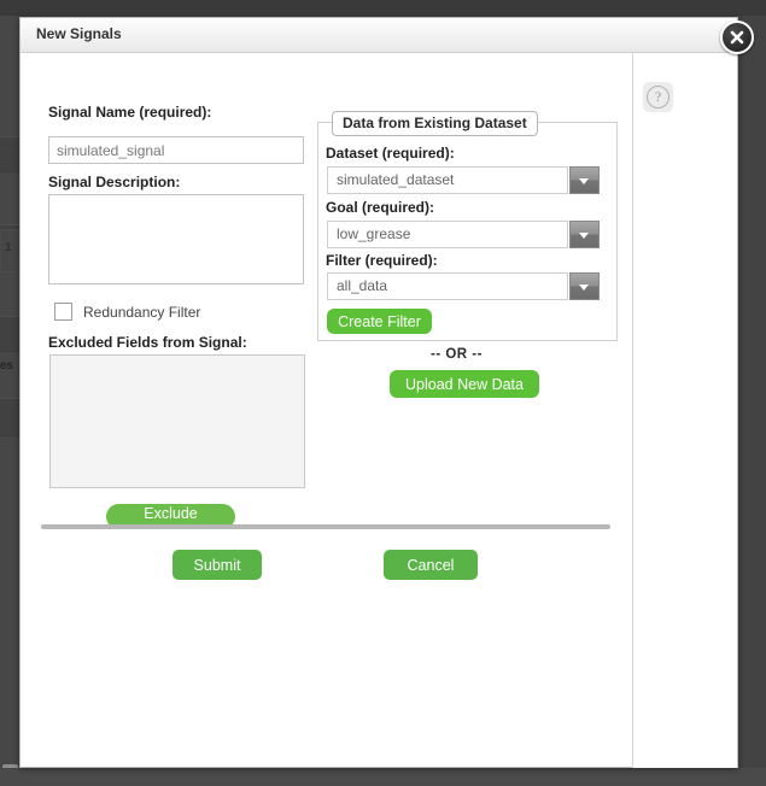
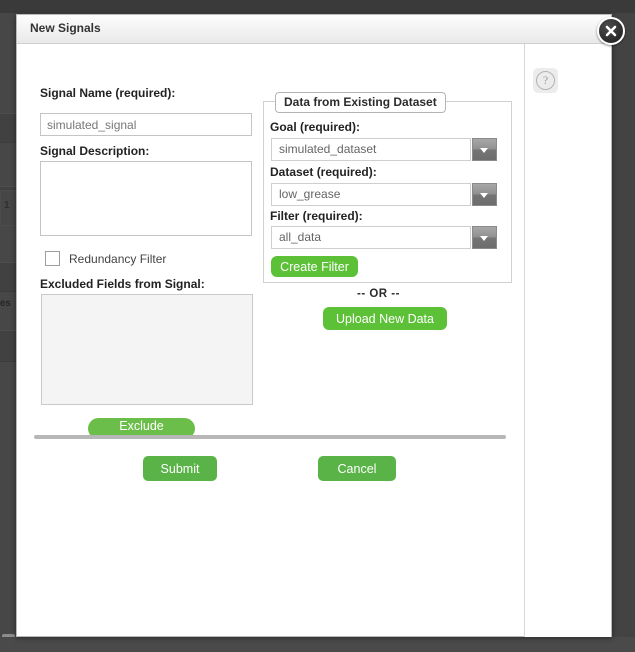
  es
  New Signals
  Signal Name (required):
  simulated_signal
  Signal Description:
  Redundancy Filter
  Excluded Fields from Signal:
  Exclude Features
  Data from Existing Dataset
- Dataset (required):
+ Goal (required):
  simulated_dataset
- Goal (required):
+ Dataset (required):
  low_grease
  Filter (required):
  all_data
  Create Filter
  -- OR --
  Upload New Data
  Submit
  Cancel
  ?
